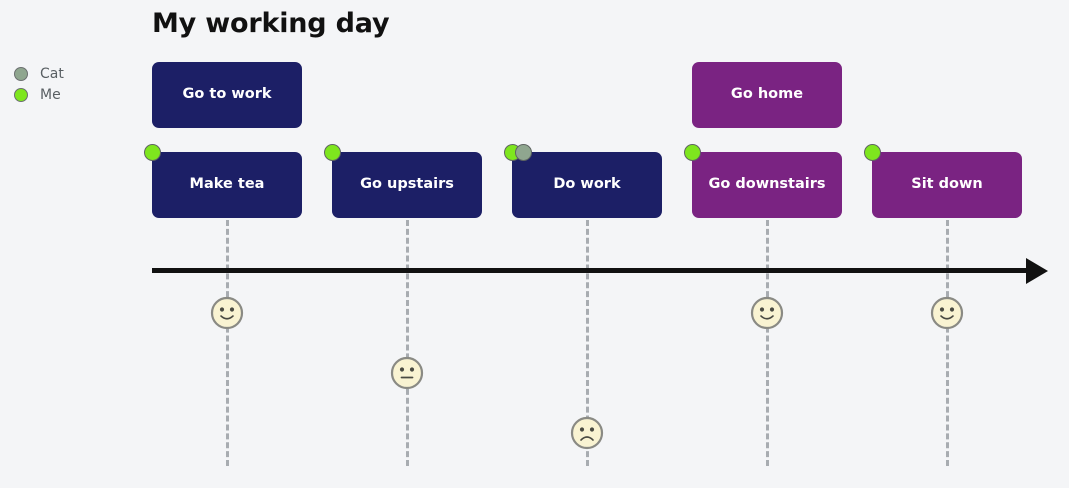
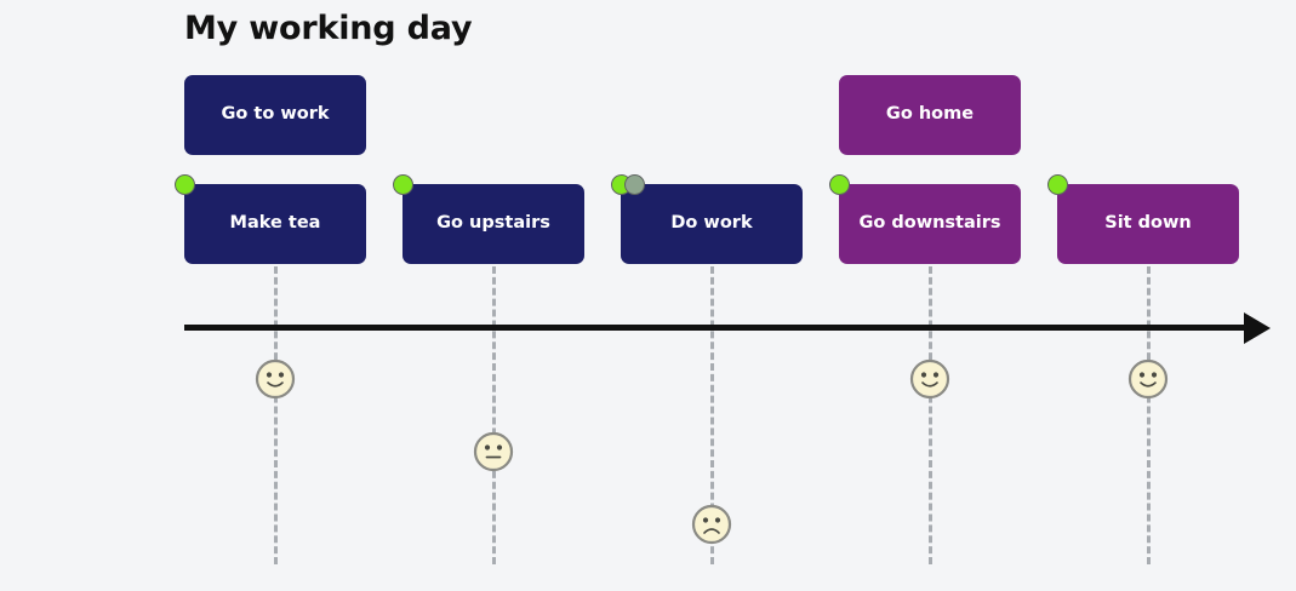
  My working day
- Cat
- Me
  Go to work
  Go home
  Make tea
  Go upstairs
  Do work
  Go downstairs
  Sit down
